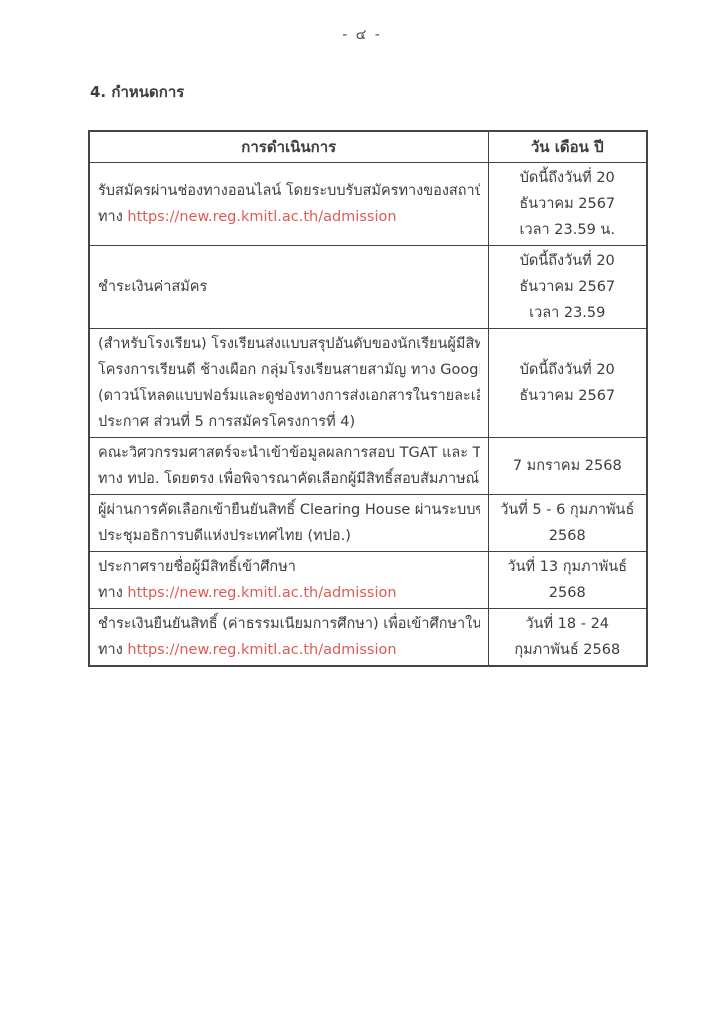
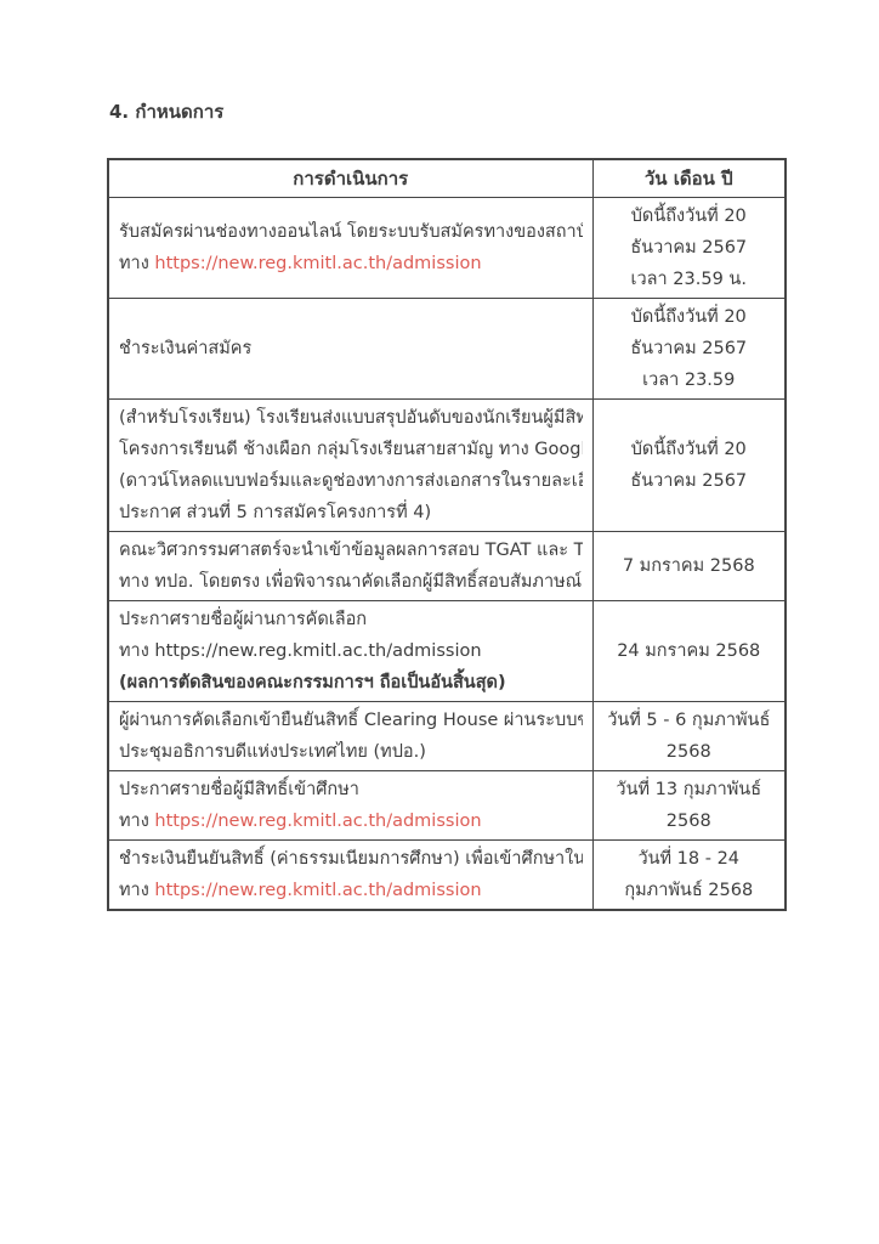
- - ๔ -
  4. กำหนดการ
  การดำเนินการ	วัน เดือน ปี
  รับสมัครผ่านช่องทางออนไลน์ โดยระบบรับสมัครทางของสถาบัทาง https://new.reg.kmitl.ac.th/admission	บัดนี้ถึงวันที่ 20 ธันวาคม 2567เวลา 23.59 น.
  ชำระเงินค่าสมัคร	บัดนี้ถึงวันที่ 20 ธันวาคม 2567เวลา 23.59
  (สำหรับโรงเรียน) โรงเรียนส่งแบบสรุปอันดับของนักเรียนผู้มีสิทโครงการเรียนดี ช้างเผือก กลุ่มโรงเรียนสายสามัญ ทาง Goog(ดาวน์โหลดแบบฟอร์มและดูช่องทางการส่งเอกสารในรายละเประกาศ ส่วนที่ 5 การสมัครโครงการที่ 4)	บัดนี้ถึงวันที่ 20 ธันวาคม 2567
  คณะวิศวกรรมศาสตร์จะนำเข้าข้อมูลผลการสอบ TGAT และ Tทาง ทปอ. โดยตรง เพื่อพิจารณาคัดเลือกผู้มีสิทธิ์สอบสัมภาษณ์	7 มกราคม 2568
+ ประกาศรายชื่อผู้ผ่านการคัดเลือกทาง https://new.reg.kmitl.ac.th/admission(ผลการตัดสินของคณะกรรมการฯ ถือเป็นอันสิ้นสุด)	24 มกราคม 2568
  ผู้ผ่านการคัดเลือกเข้ายืนยันสิทธิ์ Clearing House ผ่านระบบประชุมอธิการบดีแห่งประเทศไทย (ทปอ.)	วันที่ 5 - 6 กุมภาพันธ์ 2568
  ประกาศรายชื่อผู้มีสิทธิ์เข้าศึกษาทาง https://new.reg.kmitl.ac.th/admission	วันที่ 13 กุมภาพันธ์ 2568
  ชำระเงินยืนยันสิทธิ์ (ค่าธรรมเนียมการศึกษา) เพื่อเข้าศึกษาในทาง https://new.reg.kmitl.ac.th/admission	วันที่ 18 - 24 กุมภาพันธ์ 2568
